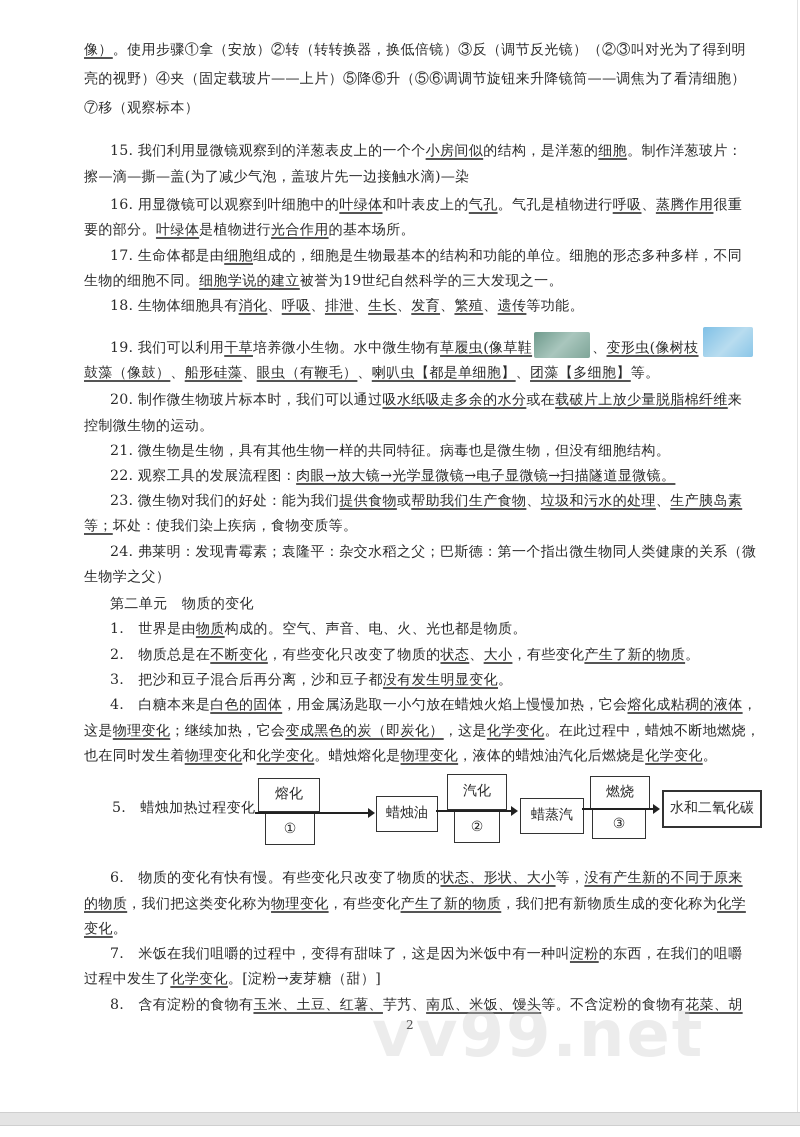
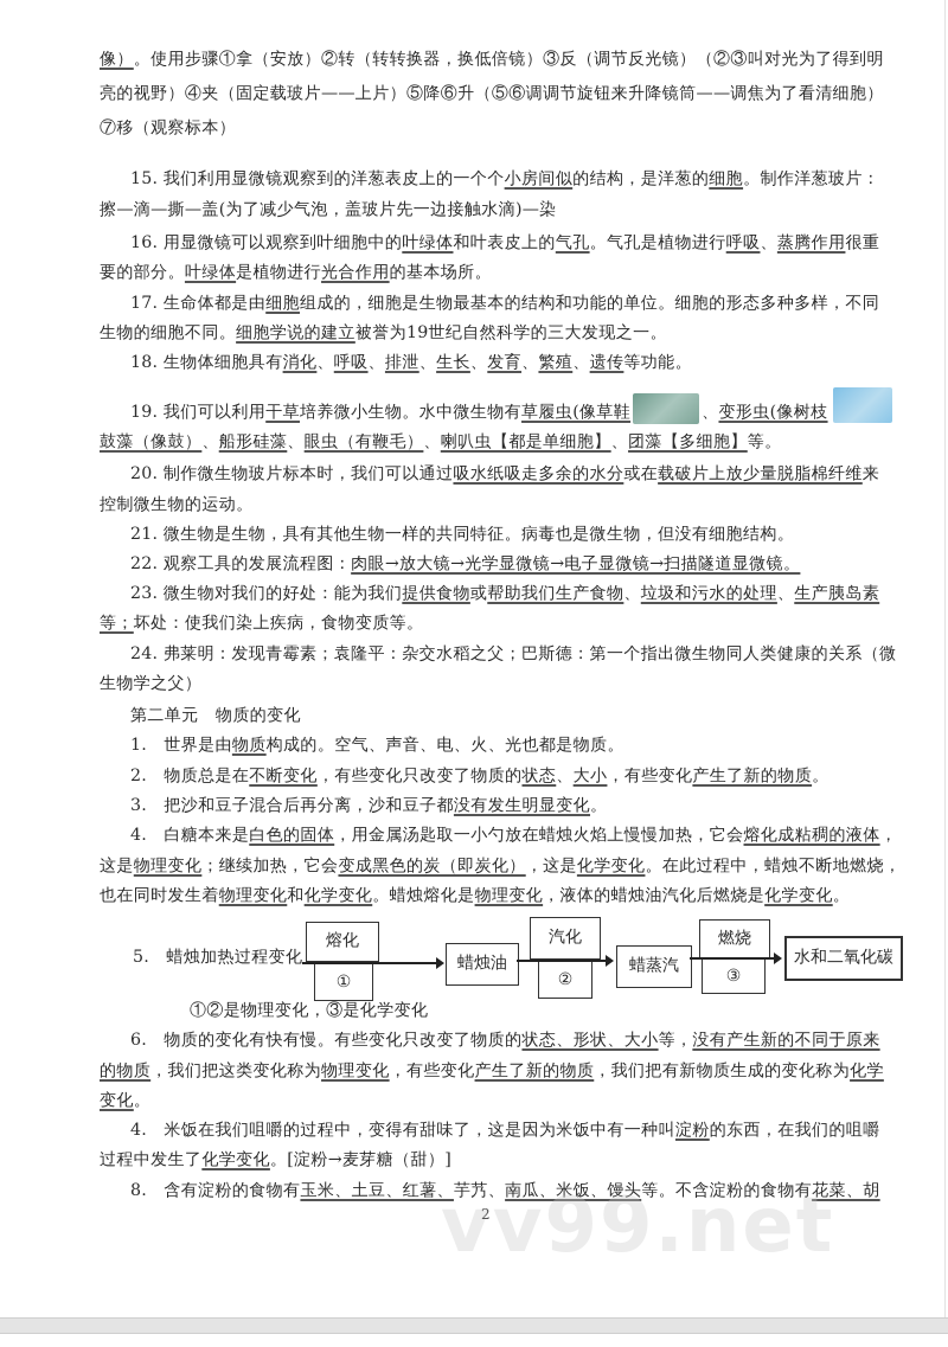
  像）。使用步骤①拿（安放）②转（转转换器，换低倍镜）③反（调节反光镜）（②③叫对光为了得到明
  亮的视野）④夹（固定载玻片——上片）⑤降⑥升（⑤⑥调调节旋钮来升降镜筒——调焦为了看清细胞）
  ⑦移（观察标本）
  15. 我们利用显微镜观察到的洋葱表皮上的一个个小房间似的结构，是洋葱的细胞。制作洋葱玻片：
  擦—滴—撕—盖(为了减少气泡，盖玻片先一边接触水滴)—染
  16. 用显微镜可以观察到叶细胞中的叶绿体和叶表皮上的气孔。气孔是植物进行呼吸、蒸腾作用很重
  要的部分。叶绿体是植物进行光合作用的基本场所。
  17. 生命体都是由细胞组成的，细胞是生物最基本的结构和功能的单位。细胞的形态多种多样，不同
  生物的细胞不同。细胞学说的建立被誉为19世纪自然科学的三大发现之一。
  18. 生物体细胞具有消化、呼吸、排泄、生长、发育、繁殖、遗传等功能。
  19. 我们可以利用干草培养微小生物。水中微生物有草履虫(像草鞋 、变形虫(像树枝
  鼓藻（像鼓）、船形硅藻、眼虫（有鞭毛）、喇叭虫【都是单细胞】、团藻【多细胞】等。
  20. 制作微生物玻片标本时，我们可以通过吸水纸吸走多余的水分或在载破片上放少量脱脂棉纤维来
  控制微生物的运动。
  21. 微生物是生物，具有其他生物一样的共同特征。病毒也是微生物，但没有细胞结构。
  22. 观察工具的发展流程图：肉眼→放大镜→光学显微镜→电子显微镜→扫描隧道显微镜。
  23. 微生物对我们的好处：能为我们提供食物或帮助我们生产食物、垃圾和污水的处理、生产胰岛素
  等；坏处：使我们染上疾病，食物变质等。
  24. 弗莱明：发现青霉素；袁隆平：杂交水稻之父；巴斯德：第一个指出微生物同人类健康的关系（微
  生物学之父）
  第二单元 物质的变化
  1. 世界是由物质构成的。空气、声音、电、火、光也都是物质。
  2. 物质总是在不断变化，有些变化只改变了物质的状态、大小，有些变化产生了新的物质。
  3. 把沙和豆子混合后再分离，沙和豆子都没有发生明显变化。
  4. 白糖本来是白色的固体，用金属汤匙取一小勺放在蜡烛火焰上慢慢加热，它会熔化成粘稠的液体，
  这是物理变化；继续加热，它会变成黑色的炭（即炭化），这是化学变化。在此过程中，蜡烛不断地燃烧，
  也在同时发生着物理变化和化学变化。蜡烛熔化是物理变化，液体的蜡烛油汽化后燃烧是化学变化。
  5. 蜡烛加热过程变化
  熔化
  ①
  蜡烛油
  汽化
  ②
  蜡蒸汽
  燃烧
  ③
  水和二氧化碳
+ ①②是物理变化，③是化学变化
  6. 物质的变化有快有慢。有些变化只改变了物质的状态、形状、大小等，没有产生新的不同于原来
  的物质，我们把这类变化称为物理变化，有些变化产生了新的物质，我们把有新物质生成的变化称为化学
  变化。
- 7. 米饭在我们咀嚼的过程中，变得有甜味了，这是因为米饭中有一种叫淀粉的东西，在我们的咀嚼
+ 4. 米饭在我们咀嚼的过程中，变得有甜味了，这是因为米饭中有一种叫淀粉的东西，在我们的咀嚼
  过程中发生了化学变化。[淀粉→麦芽糖（甜）]
  8. 含有淀粉的食物有玉米、土豆、红薯、芋艿、南瓜、米饭、馒头等。不含淀粉的食物有花菜、胡
  vv99.net
  2
